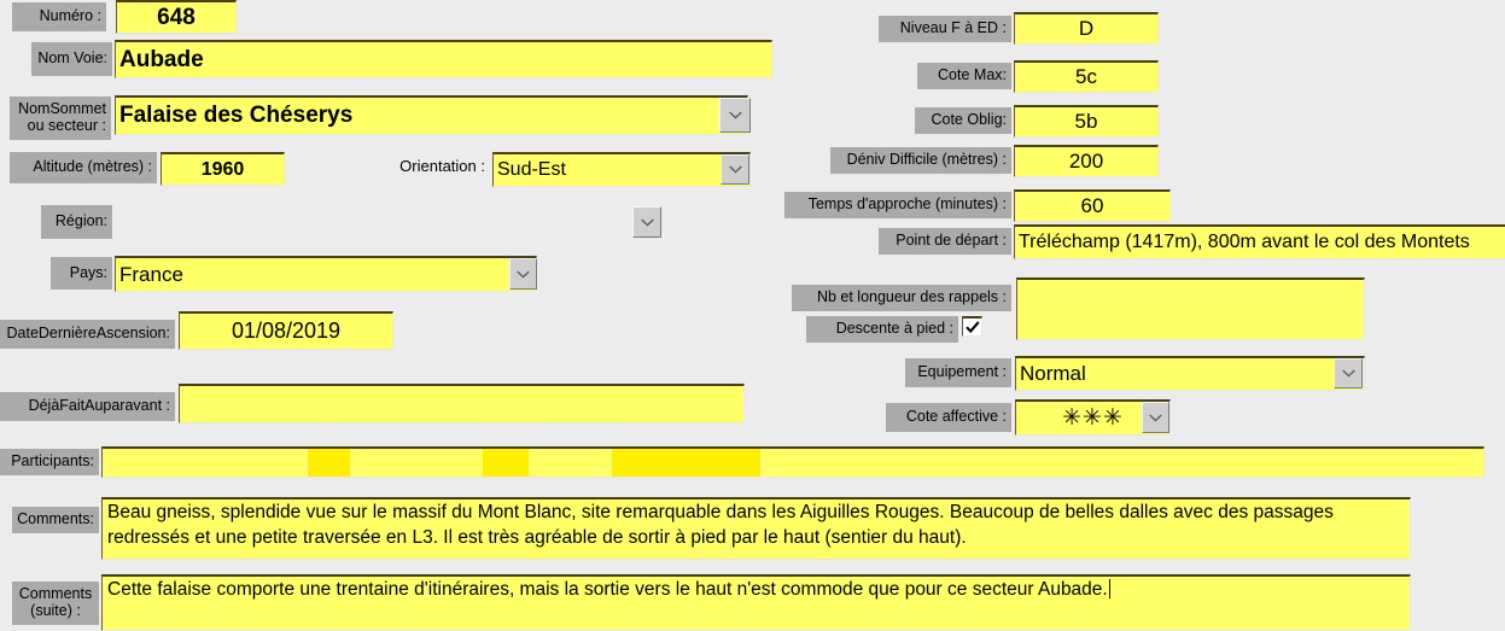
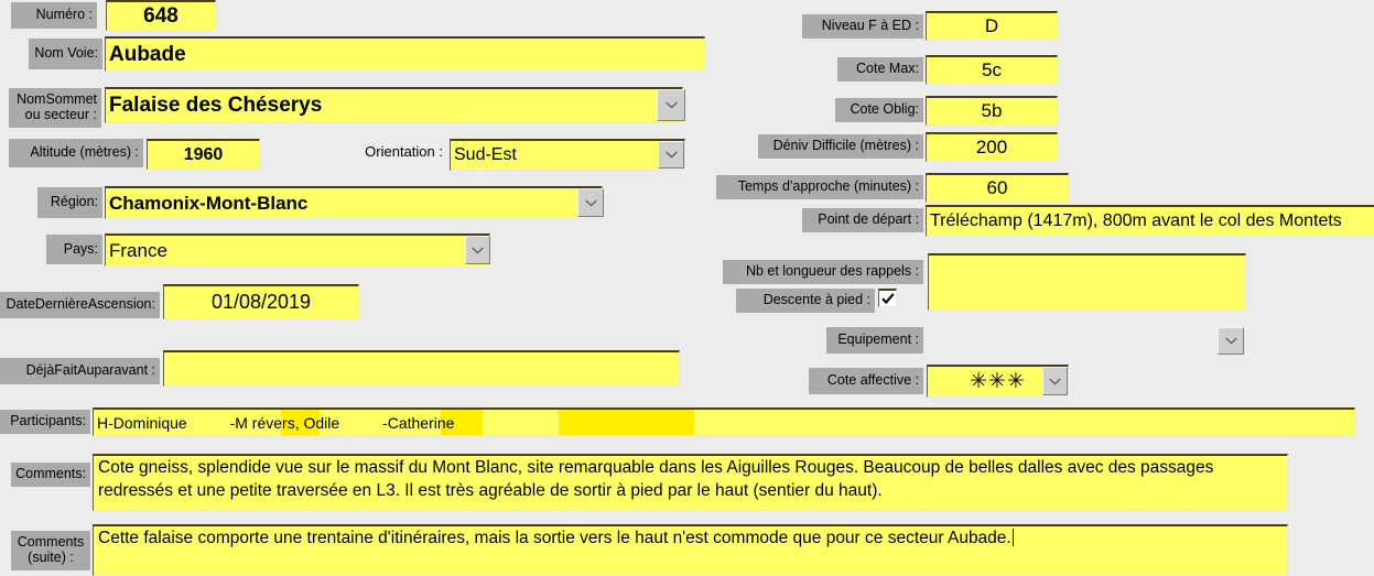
  Numéro :
  648
  Nom Voie:
  Aubade
  NomSommet
  ou secteur :
  Falaise des Chéserys
  Altitude (mètres) :
  1960
  Orientation :
  Sud-Est
  Région:
+ Chamonix-Mont-Blanc
  Pays:
  France
  DateDernièreAscension:
  01/08/2019
  DéjàFaitAuparavant :
  Niveau F à ED :
  D
  Cote Max:
  5c
  Cote Oblig:
  5b
  Déniv Difficile (mètres) :
  200
  Temps d'approche (minutes) :
  60
  Point de départ :
  Tréléchamp (1417m), 800m avant le col des Montets
  Nb et longueur des rappels :
  Descente à pied :
  Equipement :
- Normal
  Cote affective :
  ✳✳✳
  Participants:
+ H-Dominique -M révers, Odile -Catherine
  Comments:
- Beau gneiss, splendide vue sur le massif du Mont Blanc, site remarquable dans les Aiguilles Rouges. Beaucoup de belles dalles avec des passages redressés et une petite traversée en L3. Il est très agréable de sortir à pied par le haut (sentier du haut).
+ Cote gneiss, splendide vue sur le massif du Mont Blanc, site remarquable dans les Aiguilles Rouges. Beaucoup de belles dalles avec des passages redressés et une petite traversée en L3. Il est très agréable de sortir à pied par le haut (sentier du haut).
  Comments
  (suite) :
  Cette falaise comporte une trentaine d'itinéraires, mais la sortie vers le haut n'est commode que pour ce secteur Aubade.
